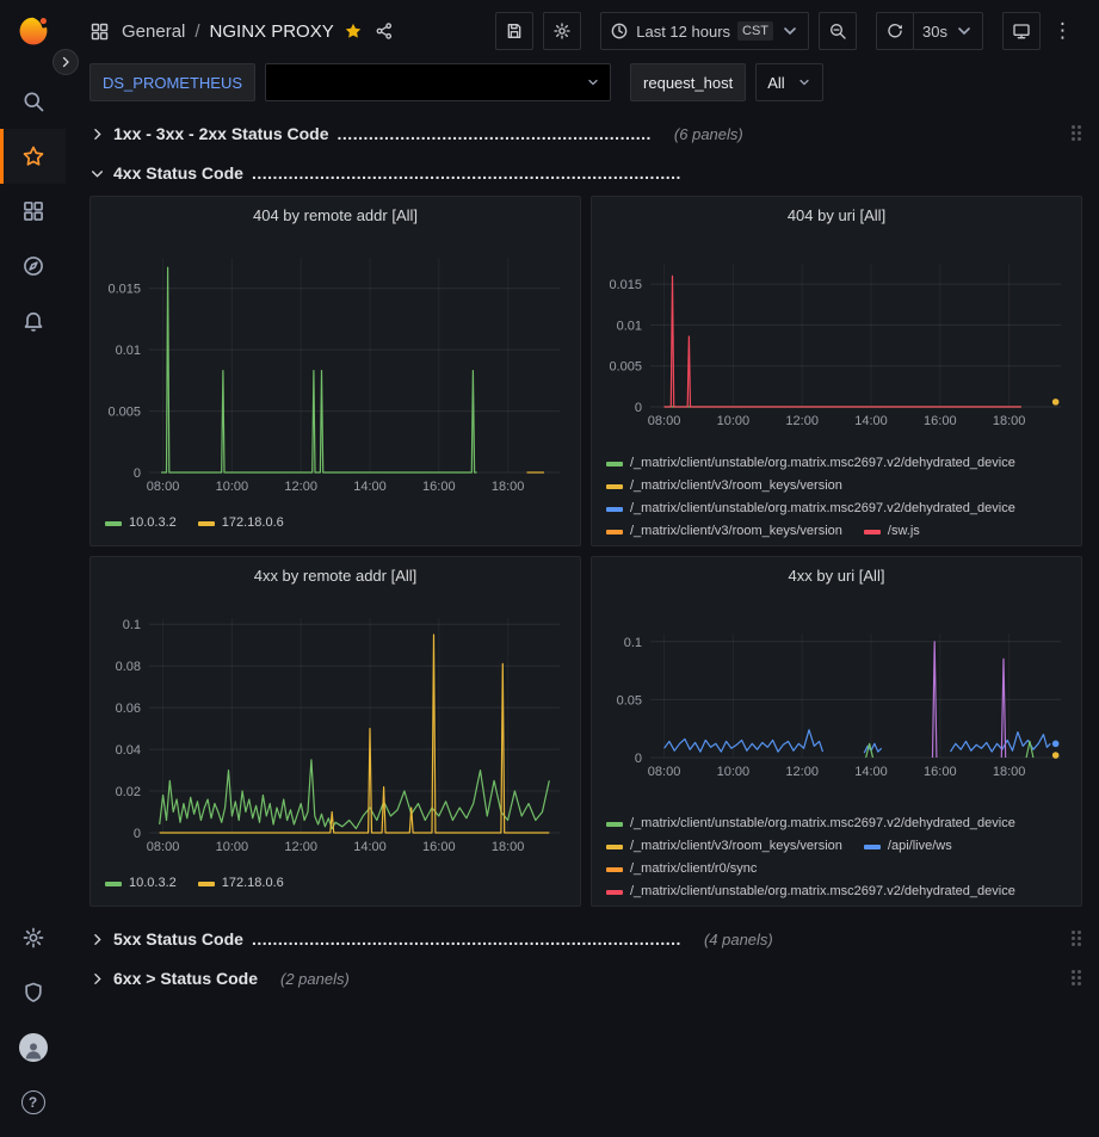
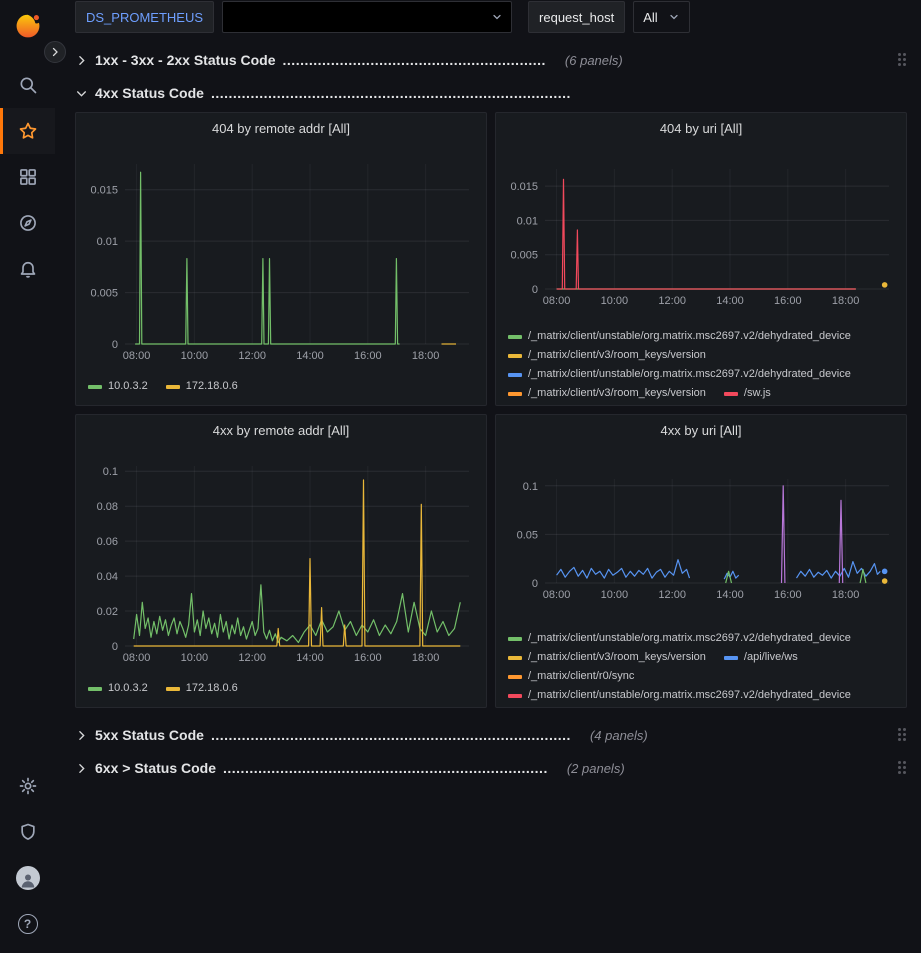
  ?
- General
- /
- NGINX PROXY
- Last 12 hours
- CST
- 30s
- ⋮
  DS_PROMETHEUS
  request_host
  All
  1xx - 3xx - 2xx Status Code
  ............................................................
  (6 panels)
  4xx Status Code
  ..................................................................................
  404 by remote addr [All]
  08:00
  10:00
  12:00
  14:00
  16:00
  18:00
  0
  0.005
  0.01
  0.015
  10.0.3.2
  172.18.0.6
  404 by uri [All]
  08:00
  10:00
  12:00
  14:00
  16:00
  18:00
  0
  0.005
  0.01
  0.015
  /_matrix/client/unstable/org.matrix.msc2697.v2/dehydrated_device
  /_matrix/client/v3/room_keys/version
  /_matrix/client/unstable/org.matrix.msc2697.v2/dehydrated_device
  /_matrix/client/v3/room_keys/version
  /sw.js
  4xx by remote addr [All]
  08:00
  10:00
  12:00
  14:00
  16:00
  18:00
  0
  0.02
  0.04
  0.06
  0.08
  0.1
  10.0.3.2
  172.18.0.6
  4xx by uri [All]
  08:00
  10:00
  12:00
  14:00
  16:00
  18:00
  0
  0.05
  0.1
  /_matrix/client/unstable/org.matrix.msc2697.v2/dehydrated_device
  /_matrix/client/v3/room_keys/version
  /api/live/ws
  /_matrix/client/r0/sync
  /_matrix/client/unstable/org.matrix.msc2697.v2/dehydrated_device
  5xx Status Code
  ..................................................................................
  (4 panels)
  6xx > Status Code
+ ..........................................................................
  (2 panels)
